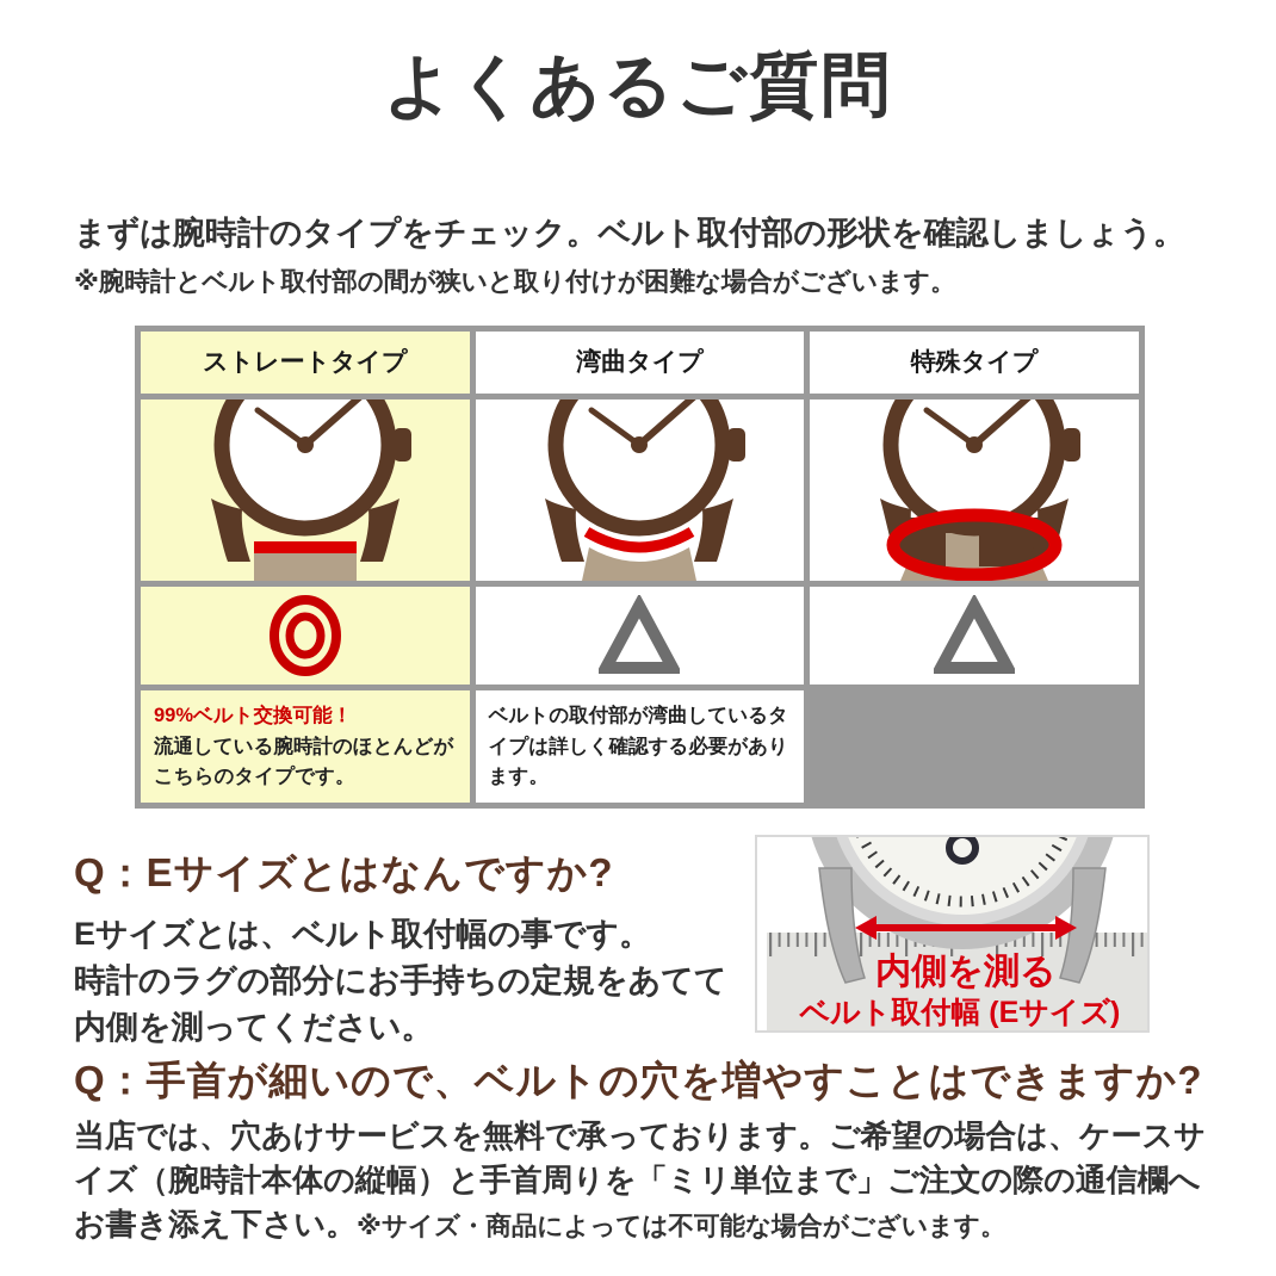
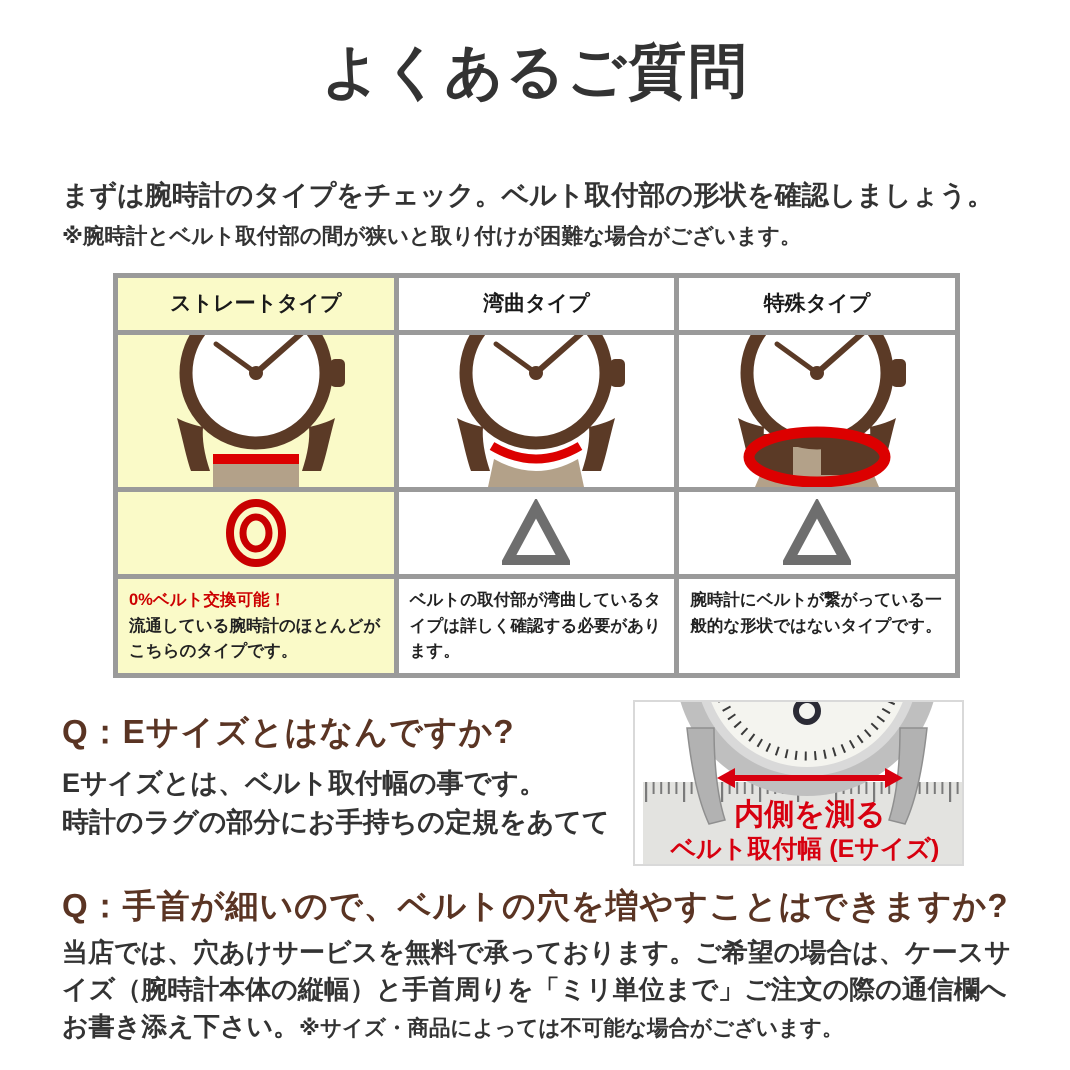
  よくあるご質問
  まずは腕時計のタイプをチェック。ベルト取付部の形状を確認しましょう。
  ※腕時計とベルト取付部の間が狭いと取り付けが困難な場合がございます。
  ストレートタイプ
  湾曲タイプ
  特殊タイプ
- 99%ベルト交換可能！
+ 0%ベルト交換可能！
  流通している腕時計のほとんどがこちらのタイプです。
  ベルトの取付部が湾曲しているタイプは詳しく確認する必要があります。
+ 腕時計にベルトが繋がっている一般的な形状ではないタイプです。
  Q：Eサイズとはなんですか?
  Eサイズとは、ベルト取付幅の事です。
  時計のラグの部分にお手持ちの定規をあてて
- 内側を測ってください。
  内側を測る
  ベルト取付幅 (Eサイズ)
  Q：手首が細いので、ベルトの穴を増やすことはできますか?
  当店では、穴あけサービスを無料で承っております。ご希望の場合は、ケースサイズ（腕時計本体の縦幅）と手首周りを「ミリ単位まで」ご注文の際の通信欄へお書き添え下さい。※サイズ・商品によっては不可能な場合がございます。
